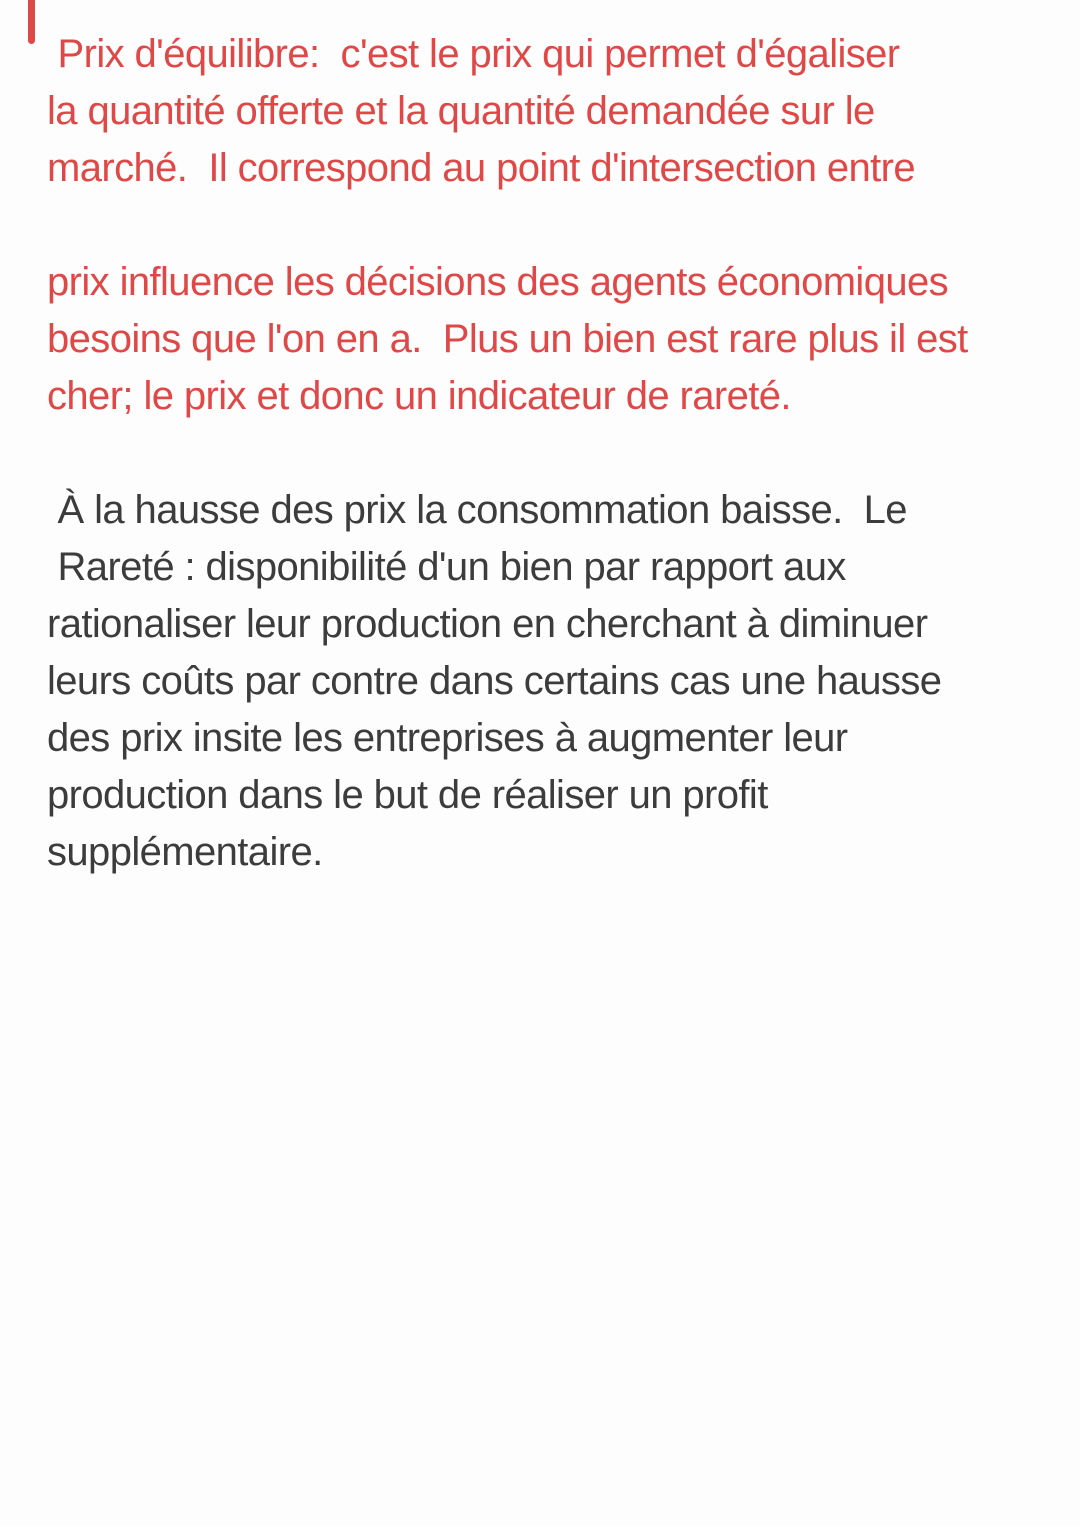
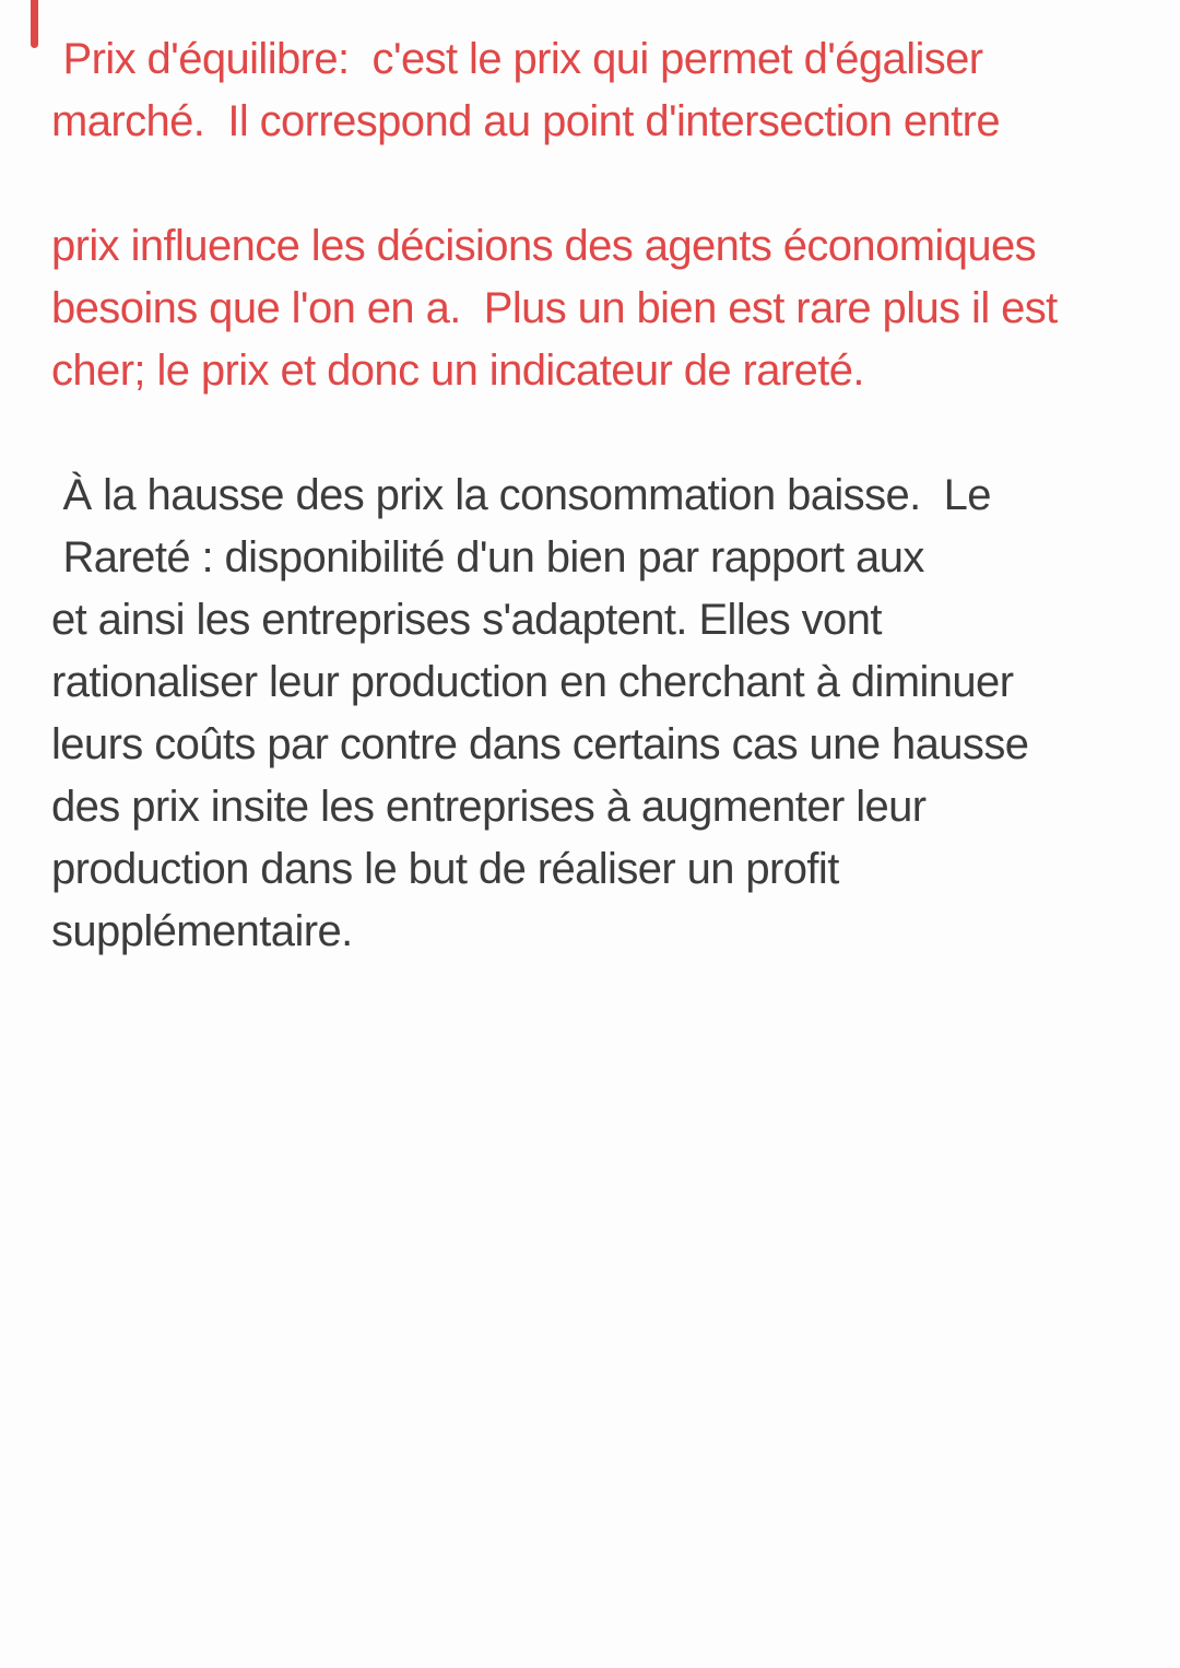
  Prix d'équilibre: c'est le prix qui permet d'égaliser
- la quantité offerte et la quantité demandée sur le
  marché. Il correspond au point d'intersection entre
  prix influence les décisions des agents économiques
  besoins que l'on en a. Plus un bien est rare plus il est
  cher; le prix et donc un indicateur de rareté.
  À la hausse des prix la consommation baisse. Le
  Rareté : disponibilité d'un bien par rapport aux
+ et ainsi les entreprises s'adaptent. Elles vont
  rationaliser leur production en cherchant à diminuer
  leurs coûts par contre dans certains cas une hausse
  des prix insite les entreprises à augmenter leur
  production dans le but de réaliser un profit
  supplémentaire.
